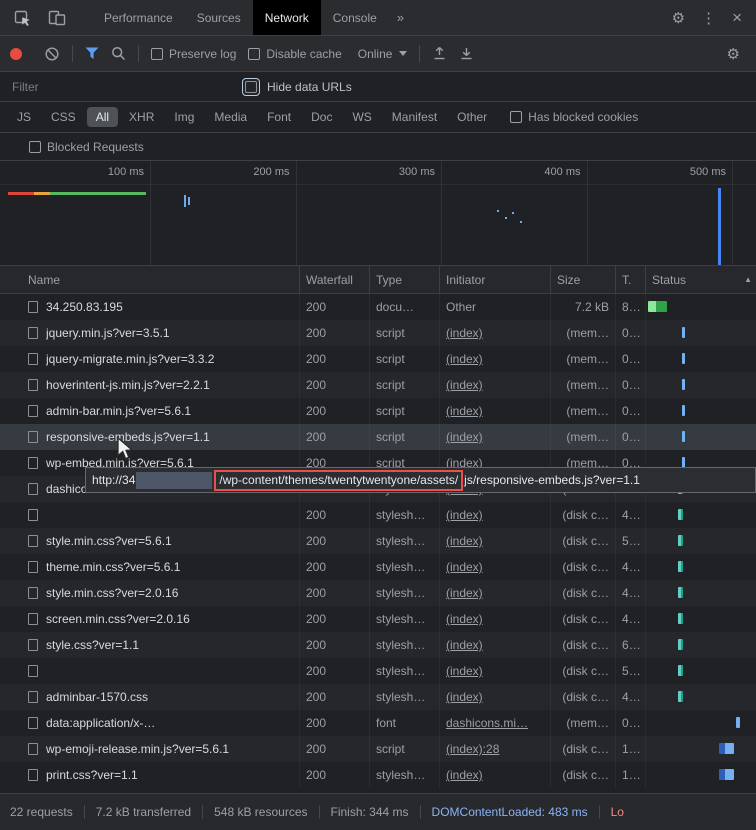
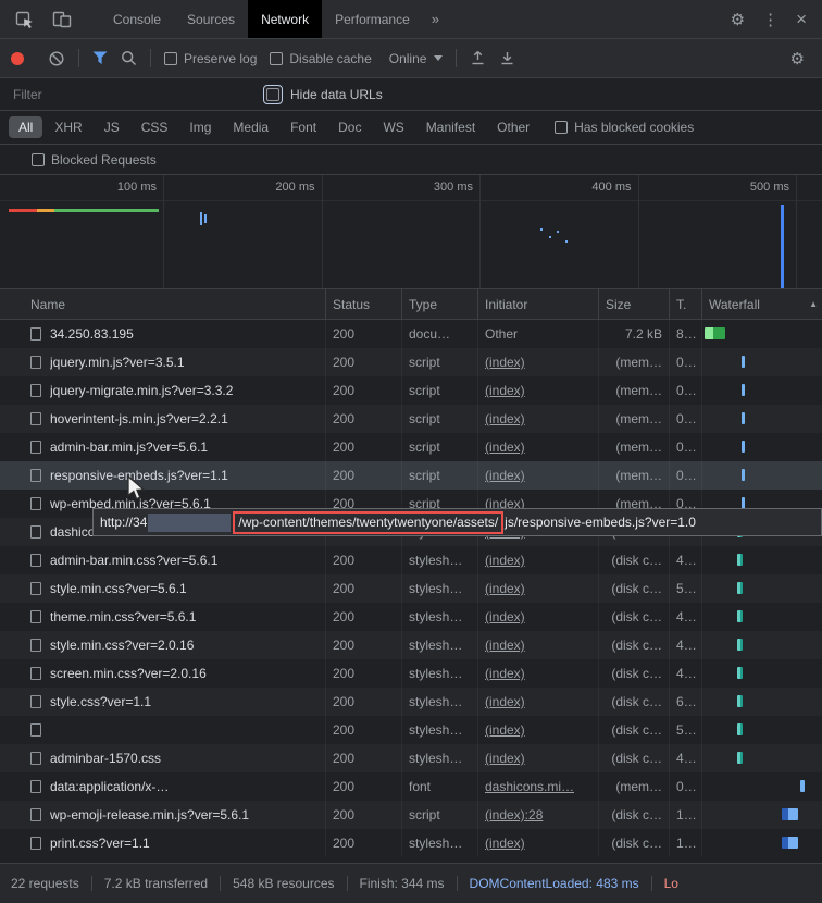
- Performance
+ Console
  Sources
  Network
- Console
+ Performance
  »
  ⚙
  ⋮
  ×
  Preserve log
  Disable cache
  Online
  ⚙
  Filter
  Hide data URLs
- JS
+ All
- CSS
+ XHR
- All
+ JS
- XHR
+ CSS
  Img
  Media
  Font
  Doc
  WS
  Manifest
  Other
  Has blocked cookies
  Blocked Requests
  100 ms
  200 ms
  300 ms
  400 ms
  500 ms
  Name
- Waterfall
+ Status
  Type
  Initiator
  Size
  T.
- Status
+ Waterfall
  ▲
  34.250.83.195
  200
  docu…
  Other
  7.2 kB
  8…
  jquery.min.js?ver=3.5.1
  200
  script
  (index)
  (mem…
  0…
  jquery-migrate.min.js?ver=3.3.2
  200
  script
  (index)
  (mem…
  0…
  hoverintent-js.min.js?ver=2.2.1
  200
  script
  (index)
  (mem…
  0…
  admin-bar.min.js?ver=5.6.1
  200
  script
  (index)
  (mem…
  0…
  responsive-embeds.js?ver=1.1
  200
  script
  (index)
  (mem…
  0…
  wp-embed.min.js?ver=5.6.1
  200
  script
  (index)
  (mem…
  0…
+ admin-bar.min.css?ver=5.6.1
  200
  stylesh…
  (index)
  (disk c…
  4…
  style.min.css?ver=5.6.1
  200
  stylesh…
  (index)
  (disk c…
  5…
  theme.min.css?ver=5.6.1
  200
  stylesh…
  (index)
  (disk c…
  4…
  style.min.css?ver=2.0.16
  200
  stylesh…
  (index)
  (disk c…
  4…
  screen.min.css?ver=2.0.16
  200
  stylesh…
  (index)
  (disk c…
  4…
  style.css?ver=1.1
  200
  stylesh…
  (index)
  (disk c…
  6…
  200
  stylesh…
  (index)
  (disk c…
  5…
  adminbar-1570.css
  200
  stylesh…
  (index)
  (disk c…
  4…
  data:application/x-…
  200
  font
  dashicons.mi…
  (mem…
  0…
  wp-emoji-release.min.js?ver=5.6.1
  200
  script
  (index):28
  (disk c…
  1…
  print.css?ver=1.1
  200
  stylesh…
  (index)
  (disk c…
  1…
  22 requests
  7.2 kB transferred
  548 kB resources
  Finish: 344 ms
  DOMContentLoaded: 483 ms
  Lo
  http://34
  /wp-content/themes/twentytwentyone/assets/
- js/responsive-embeds.js?ver=1.1
+ js/responsive-embeds.js?ver=1.0
